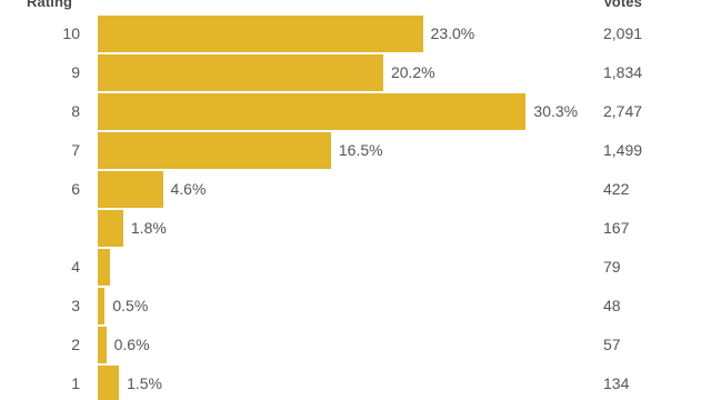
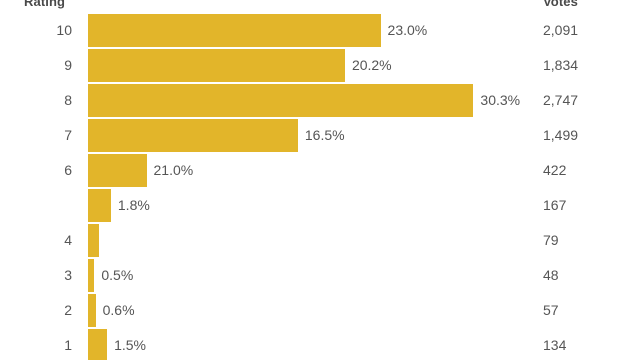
  Rating
  Votes
  10
  23.0%
  2,091
  9
  20.2%
  1,834
  8
  30.3%
  2,747
  7
  16.5%
  1,499
  6
- 4.6%
+ 21.0%
  422
  1.8%
  167
  4
  79
  3
  0.5%
  48
  2
  0.6%
  57
  1
  1.5%
  134
